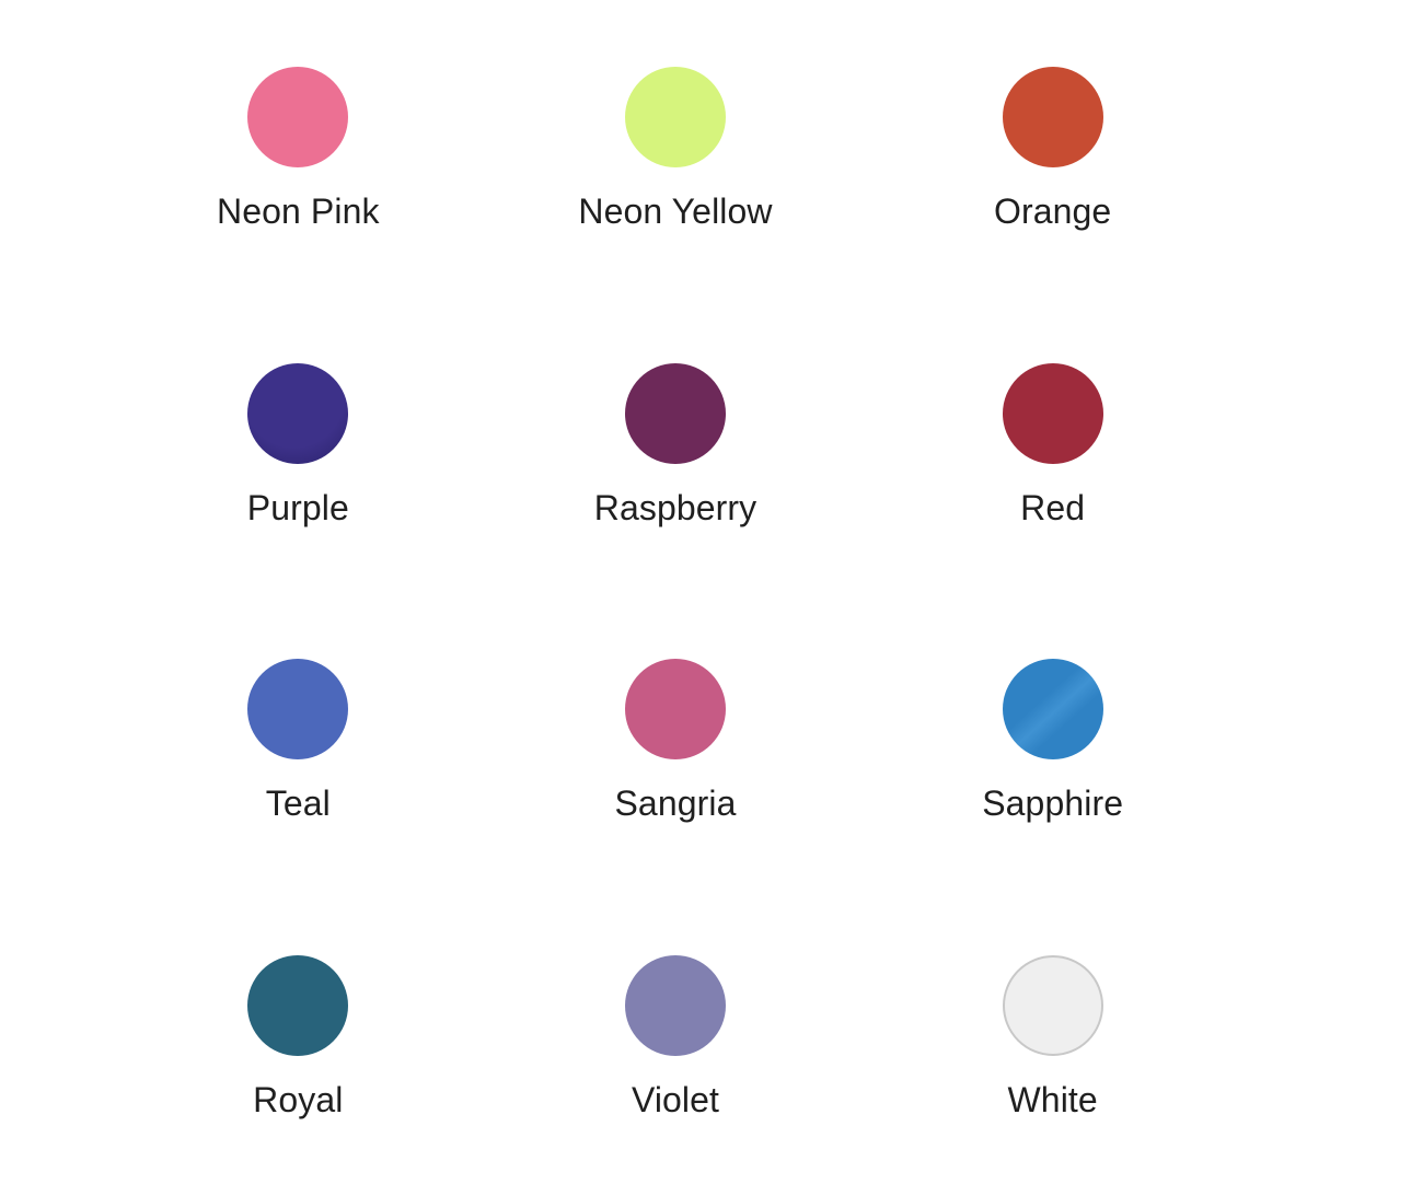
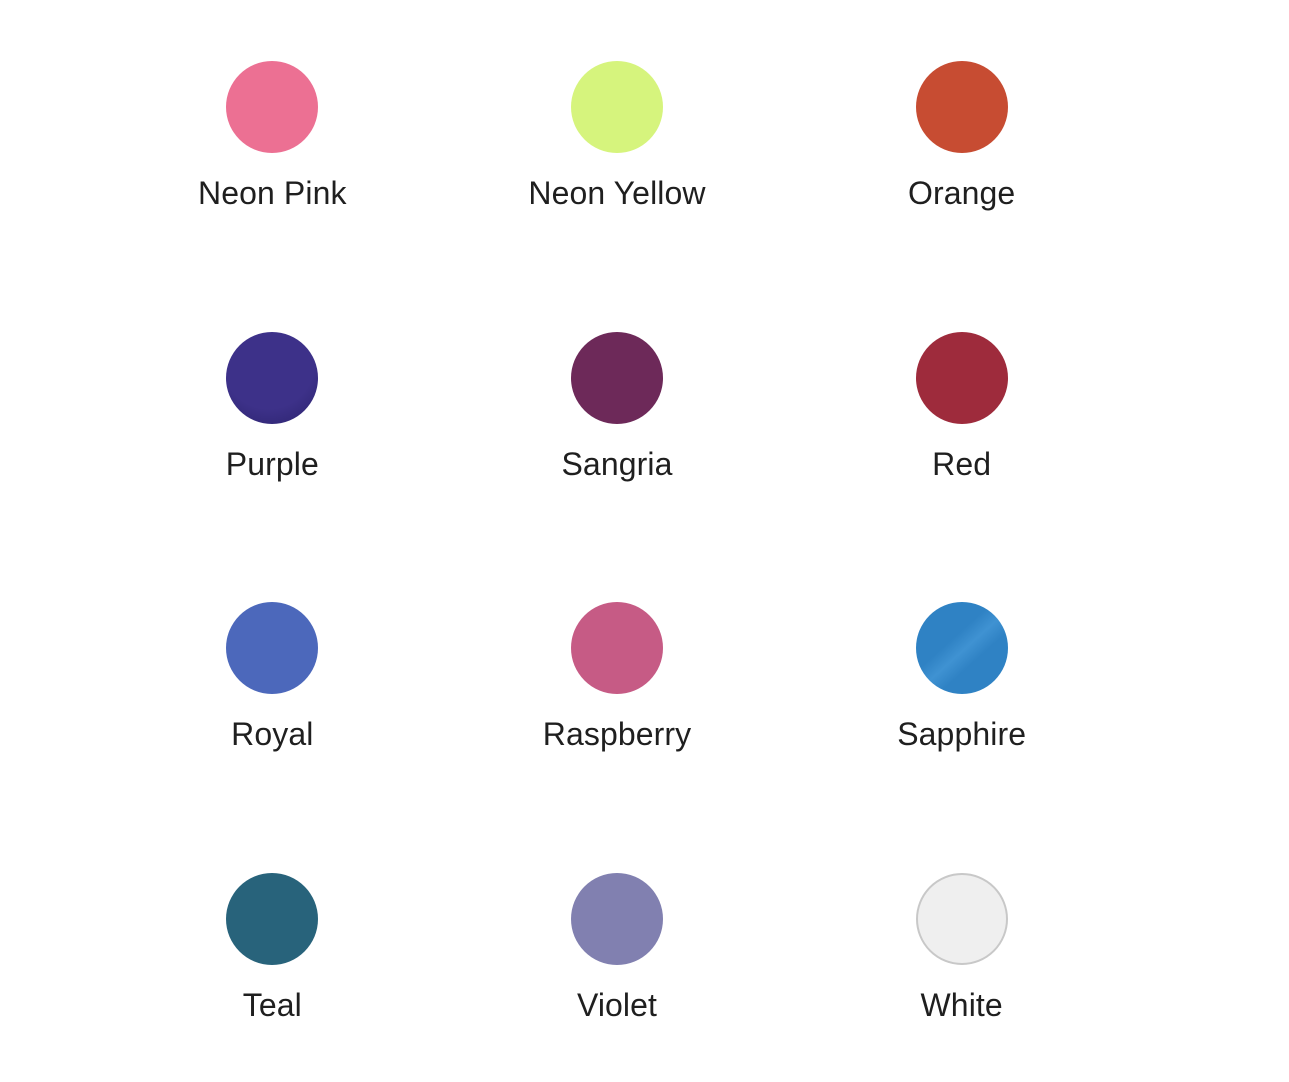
  Neon Pink
  Neon Yellow
  Orange
  Purple
- Raspberry
+ Sangria
  Red
- Teal
+ Royal
- Sangria
+ Raspberry
  Sapphire
- Royal
+ Teal
  Violet
  White
